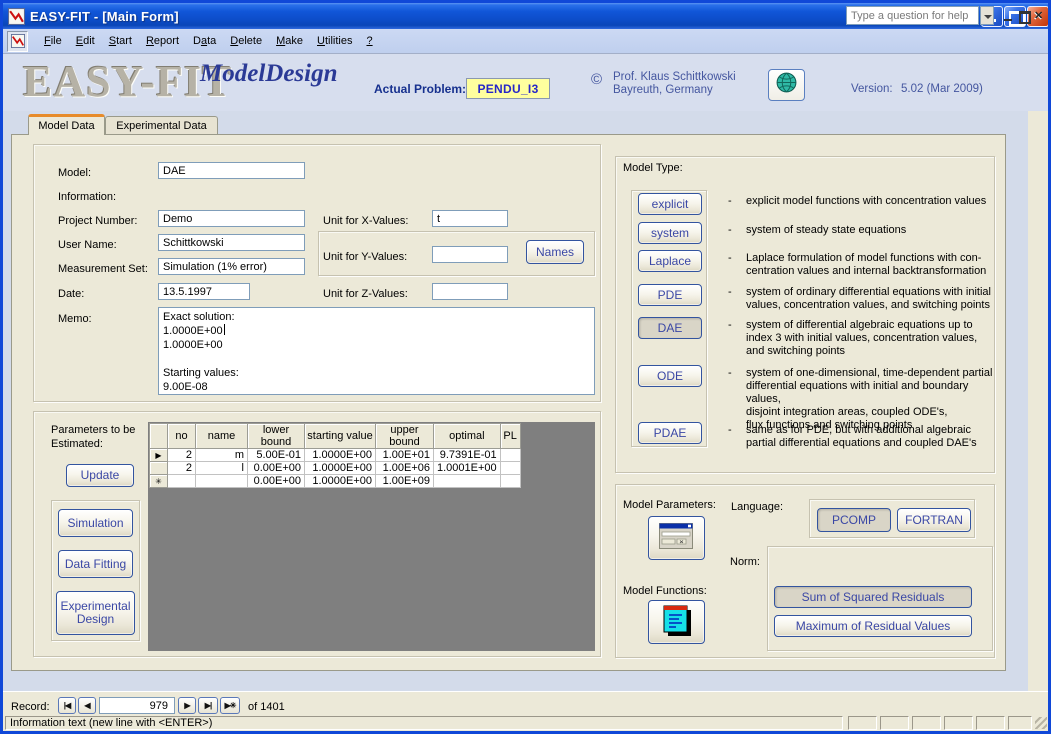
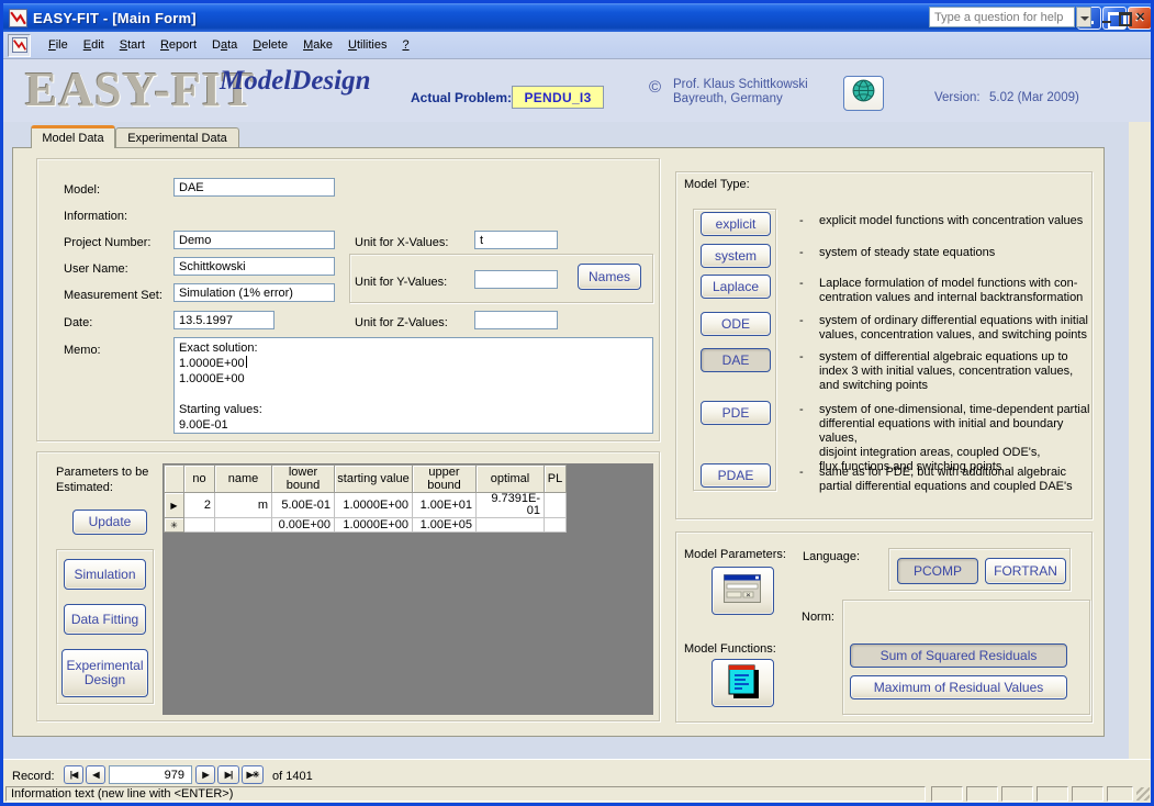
  EASY-FIT - [Main Form]
  File
  Edit
  Start
  Report
  Data
  Delete
  Make
  Utilities
  ?
  Type a question for help
  EASY-FIT
  ModelDesign
  Actual Problem:
  PENDU_I3
  ©
  Prof. Klaus Schittkowski
  Bayreuth, Germany
  Version:
  5.02 (Mar 2009)
  Model Data
  Experimental Data
  Model:
  DAE
  Information:
  Project Number:
  Demo
  Unit for X-Values:
  t
  User Name:
  Schittkowski
  Unit for Y-Values:
  Names
  Measurement Set:
  Simulation (1% error)
  Date:
  13.5.1997
  Unit for Z-Values:
  Memo:
  Exact solution:
  1.0000E+00
  1.0000E+00
  Starting values:
- 9.00E-08
+ 9.00E-01
  Parameters to be
  Estimated:
  Update
  Simulation
  Data Fitting
  Experimental
  Design
  	no	name	lower bound	starting value	upper bound	optimal	PL
  ▶	2	m	5.00E-01	1.0000E+00	1.00E+01	9.7391E-01
- 	2	l	0.00E+00	1.0000E+00	1.00E+06	1.0001E+00
- ✳			0.00E+00	1.0000E+00	1.00E+09
+ ✳			0.00E+00	1.0000E+00	1.00E+05
  Model Type:
  explicit
  -
  explicit model functions with concentration values
  system
  -
  system of steady state equations
  Laplace
  -
  Laplace formulation of model functions with con-
  centration values and internal backtransformation
- PDE
+ ODE
  -
  system of ordinary differential equations with initial
  values, concentration values, and switching points
  DAE
  -
  system of differential algebraic equations up to
  index 3 with initial values, concentration values,
  and switching points
- ODE
+ PDE
  -
  system of one-dimensional, time-dependent partial
  differential equations with initial and boundary values,
  disjoint integration areas, coupled ODE's,
  flux functions and switching points
  PDAE
  -
  same as for PDE, but with additional algebraic
  partial differential equations and coupled DAE's
  Model Parameters:
  Language:
  PCOMP
  FORTRAN
  Norm:
  Sum of Squared Residuals
  Maximum of Residual Values
  Model Functions:
  Record:
  |◀
  ◀
  979
  ▶
  ▶|
  ▶✳
  of 1401
  Information text (new line with <ENTER>)
